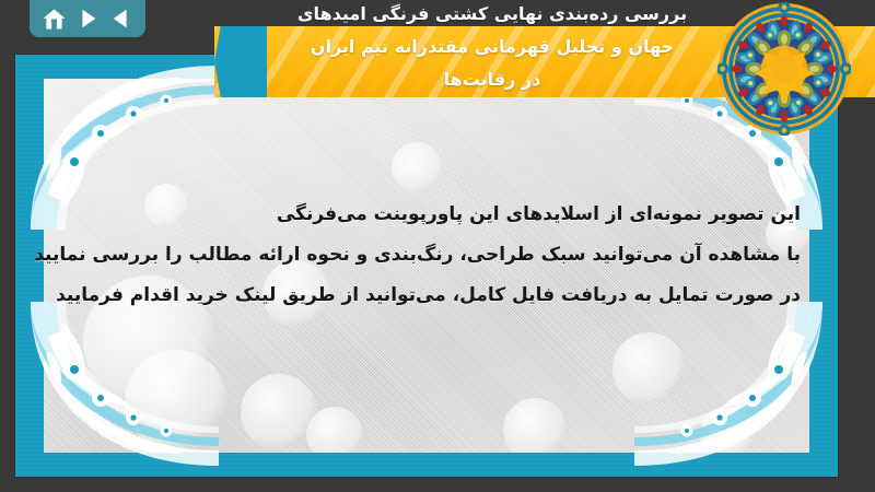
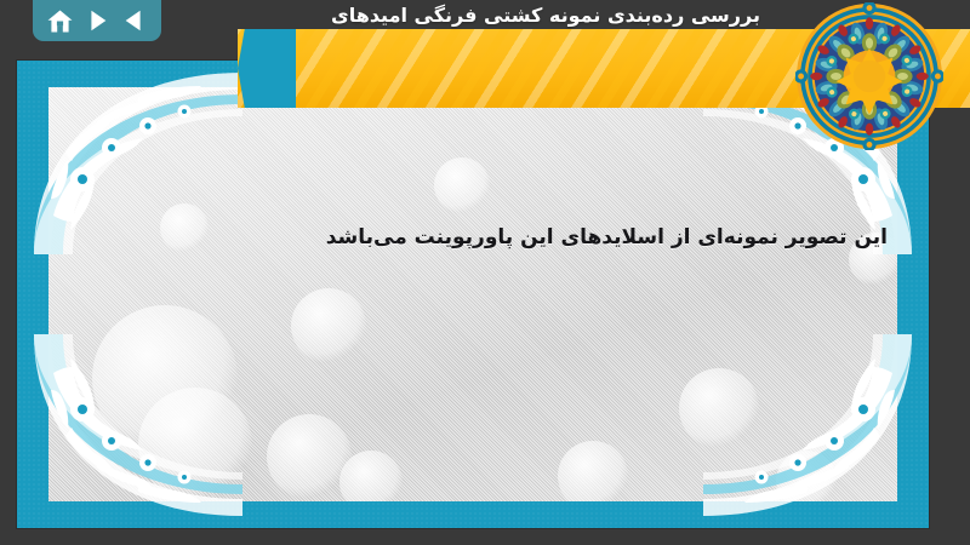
- این تصویر نمونه‌ای از اسلایدهای این پاورپوینت می‌فرنگی
+ این تصویر نمونه‌ای از اسلایدهای این پاورپوینت می‌باشد
- با مشاهده آن می‌توانید سبک طراحی، رنگ‌بندی و نحوه ارائه مطالب را بررسی نمایید
- در صورت تمایل به دریافت فایل کامل، می‌توانید از طریق لینک خرید اقدام فرمایید
- بررسی رده‌بندی نهایی کشتی فرنگی امیدهای
+ بررسی رده‌بندی نمونه کشتی فرنگی امیدهای
- جهان و تحلیل قهرمانی مقتدرانه تیم ایران
- در رقابت‌ها
